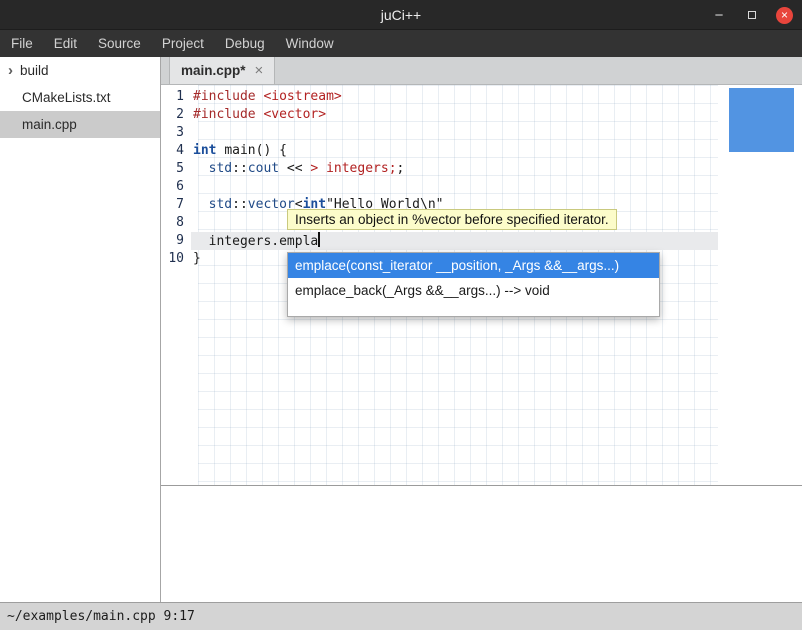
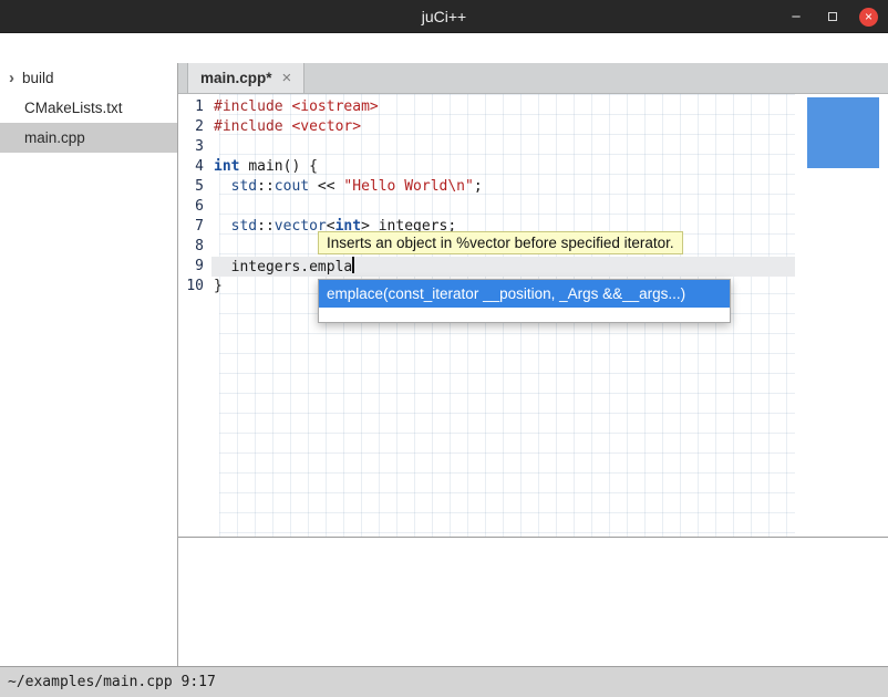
  juCi++
  −
  ×
- File
- Edit
- Source
- Project
- Debug
- Window
  ›
  build
  CMakeLists.txt
  main.cpp
  main.cpp*
  ×
  1
  #include <iostream>
  2
  #include <vector>
  3
  4
  int main() {
  5
- std::cout << > integers;;
+ std::cout << "Hello World\n";
  6
  7
- std::vector<int"Hello World\n"
+ std::vector<int> integers;
  8
  9
  integers.empla
  10
  }
  Inserts an object in %vector before specified iterator.
  emplace(const_iterator __position, _Args &&__args...)
- emplace_back(_Args &&__args...) --> void
  ~/examples/main.cpp 9:17
